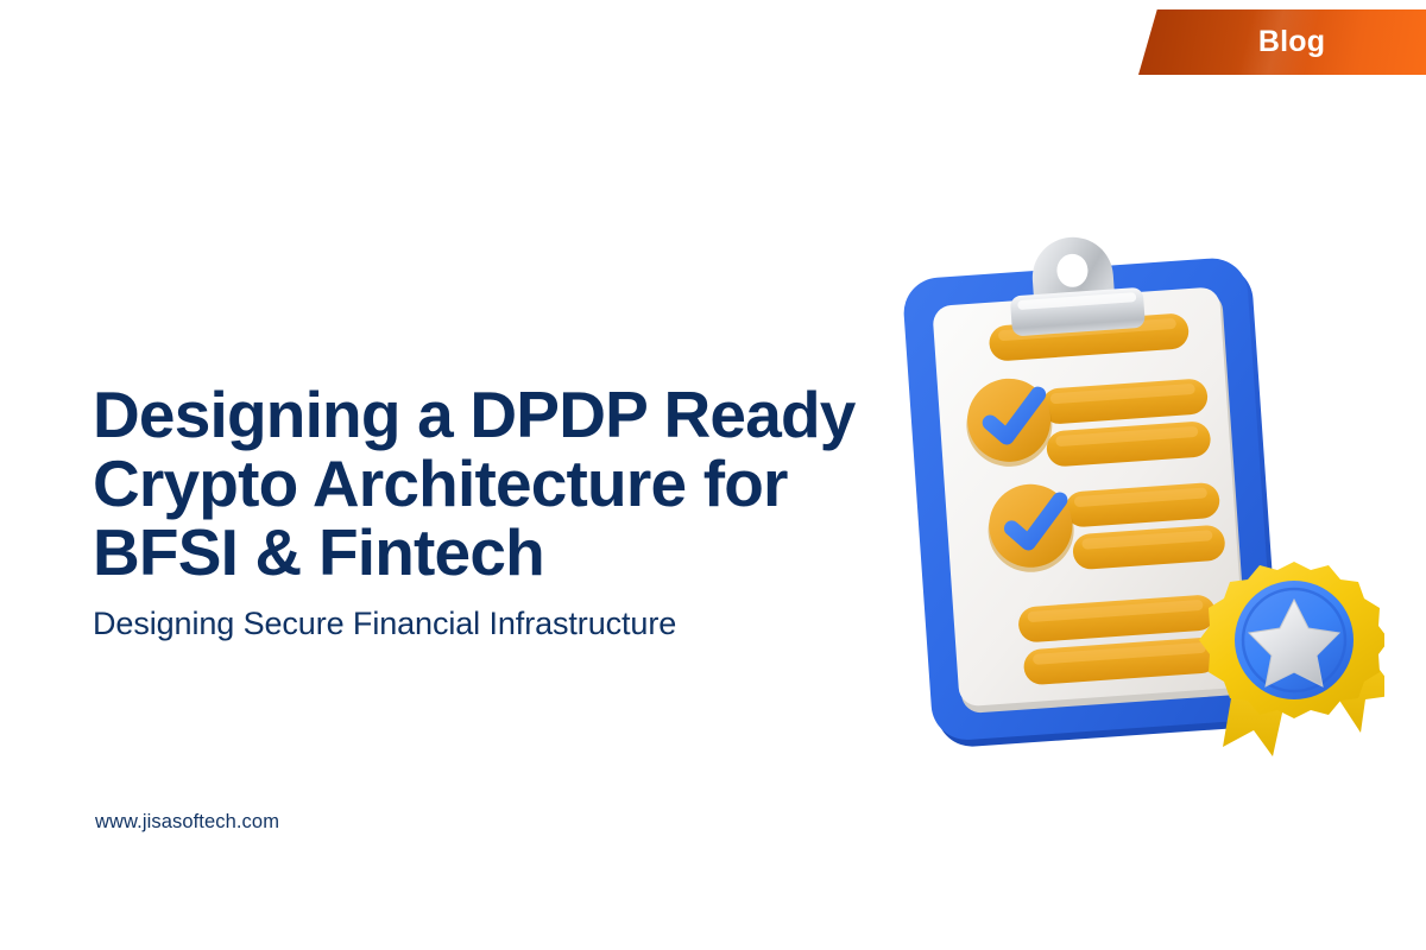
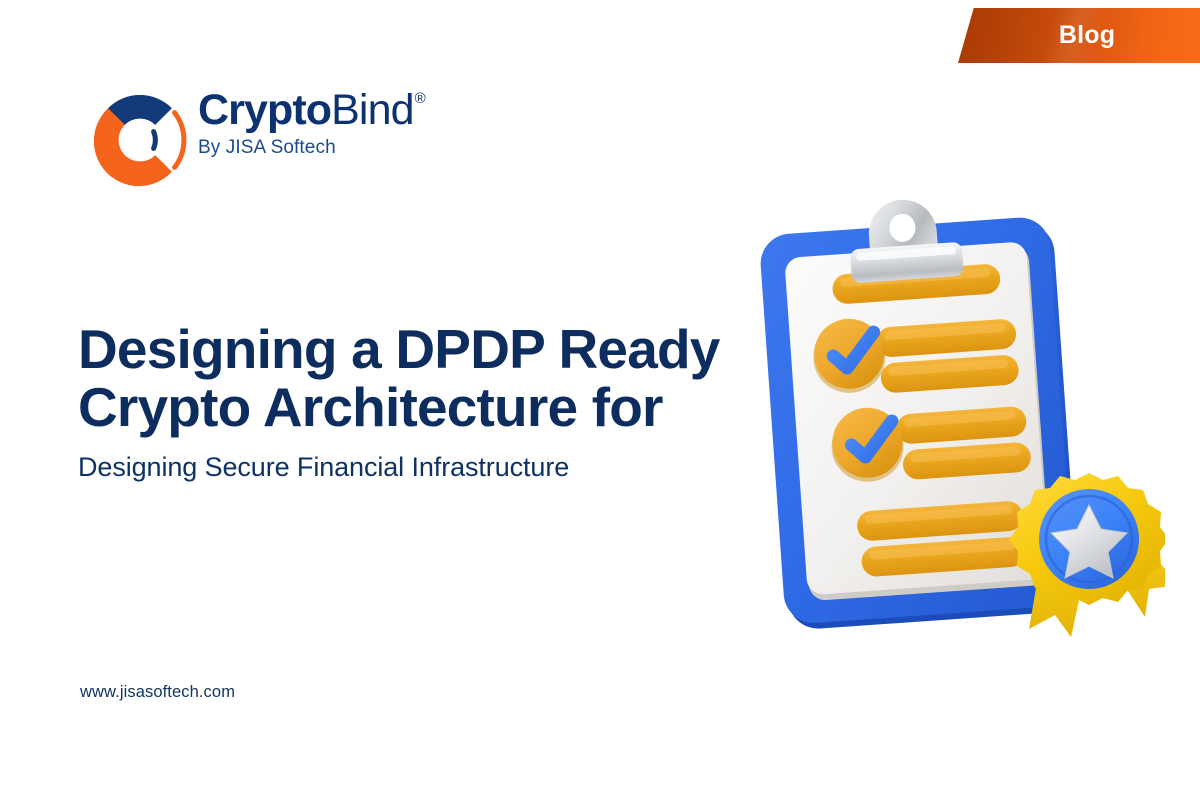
  Blog
+ CryptoBind®
+ By JISA Softech
  Designing a DPDP Ready
  Crypto Architecture for
- BFSI & Fintech
  Designing Secure Financial Infrastructure
  www.jisasoftech.com
